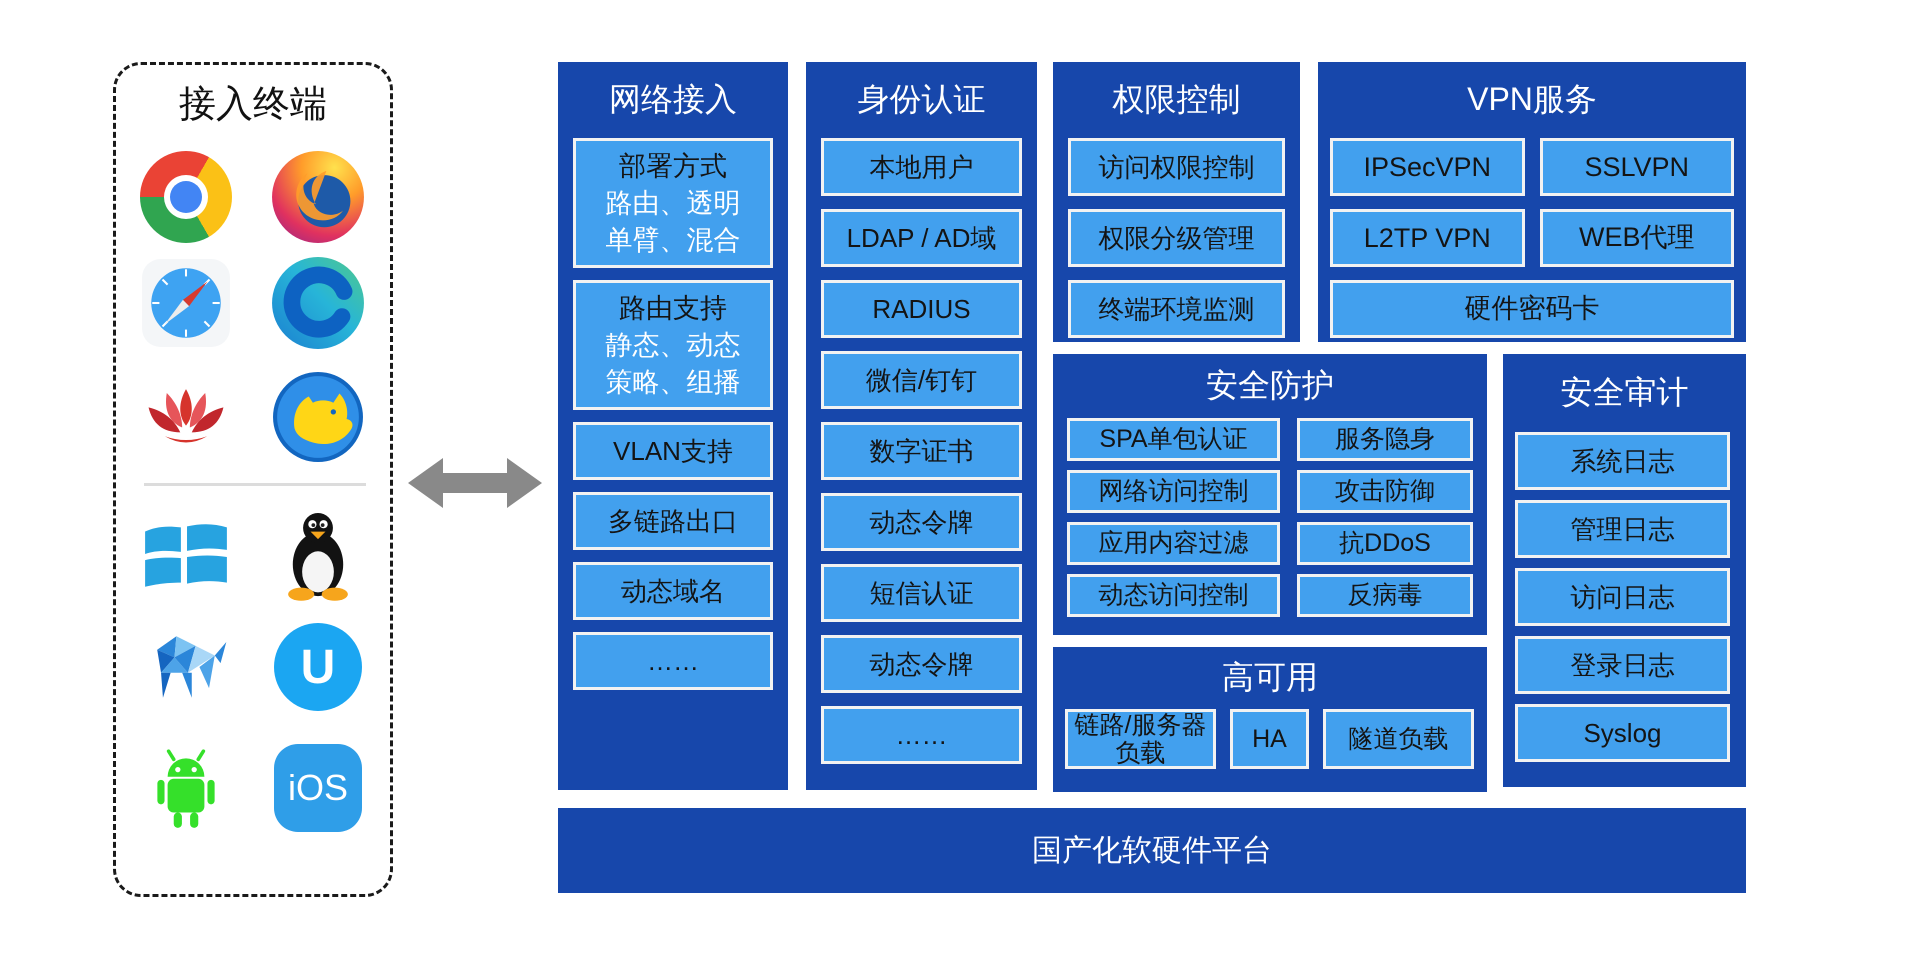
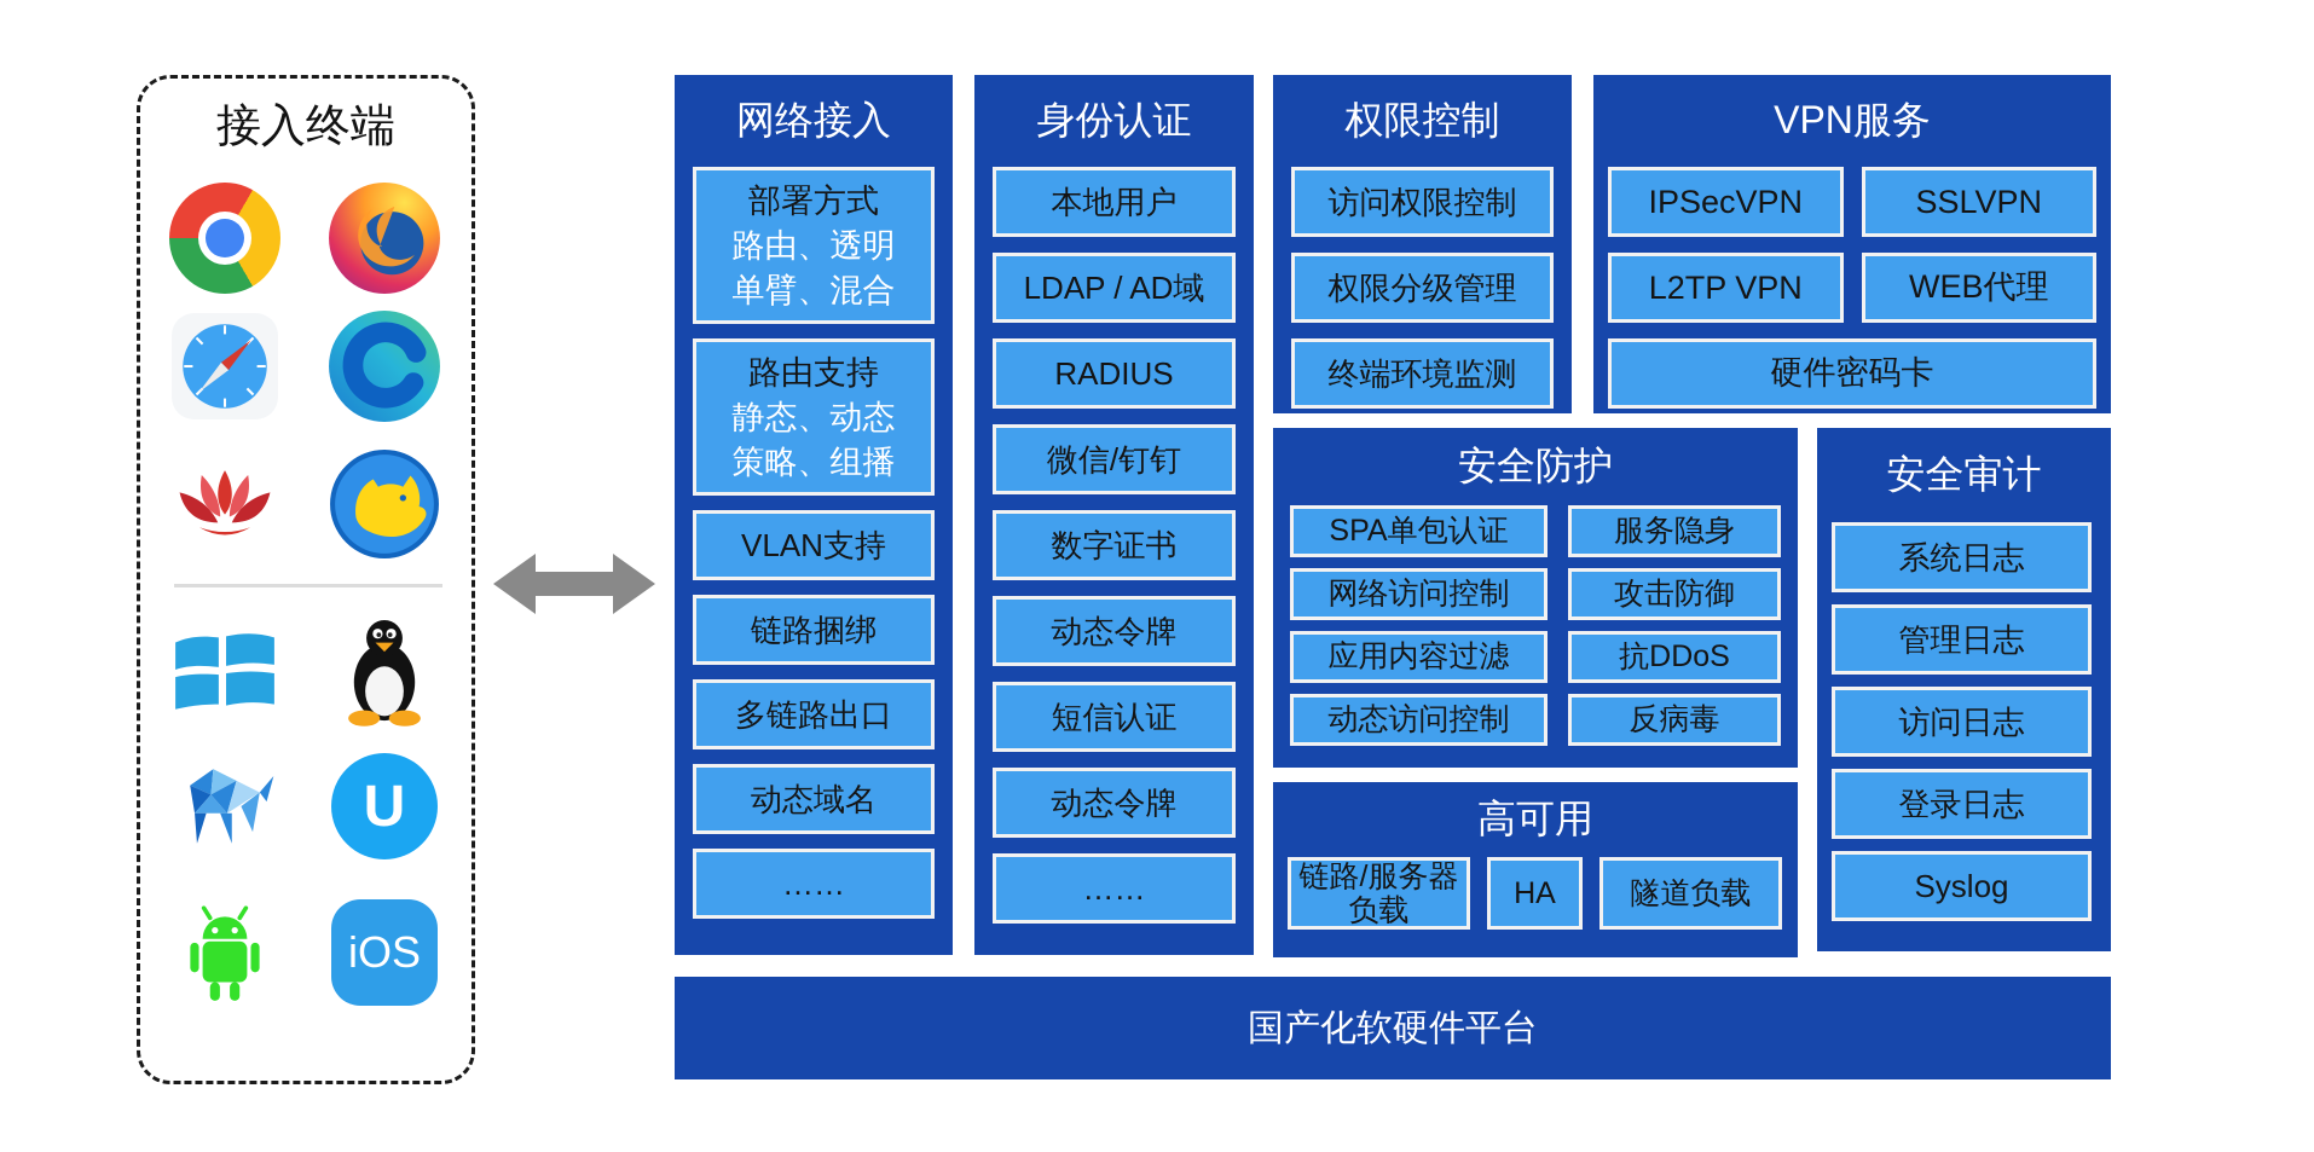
  接入终端
  U
  iOS
  网络接入
  部署方式
  路由、透明
  单臂、混合
  路由支持
  静态、动态
  策略、组播
  VLAN支持
+ 链路捆绑
  多链路出口
  动态域名
  ……
  身份认证
  本地用户
  LDAP / AD域
  RADIUS
  微信/钉钉
  数字证书
  动态令牌
  短信认证
  动态令牌
  ……
  权限控制
  访问权限控制
  权限分级管理
  终端环境监测
  VPN服务
  IPSecVPN
  SSLVPN
  L2TP VPN
  WEB代理
  硬件密码卡
  安全防护
  SPA单包认证
  服务隐身
  网络访问控制
  攻击防御
  应用内容过滤
  抗DDoS
  动态访问控制
  反病毒
  高可用
  链路/服务器负载
  HA
  隧道负载
  安全审计
  系统日志
  管理日志
  访问日志
  登录日志
  Syslog
  国产化软硬件平台
